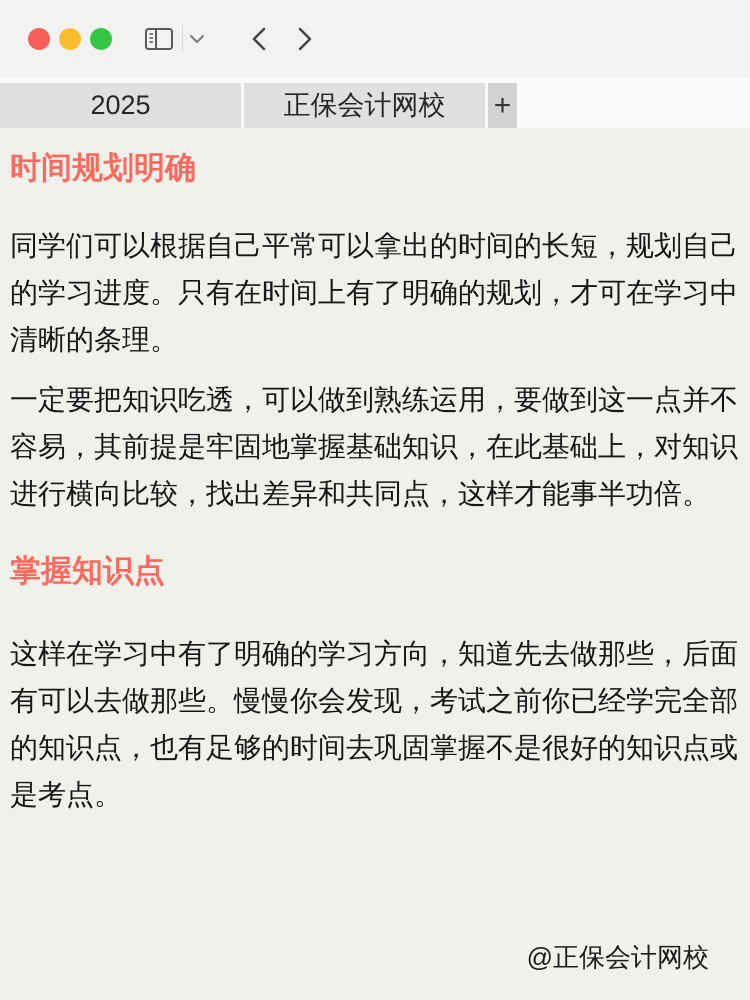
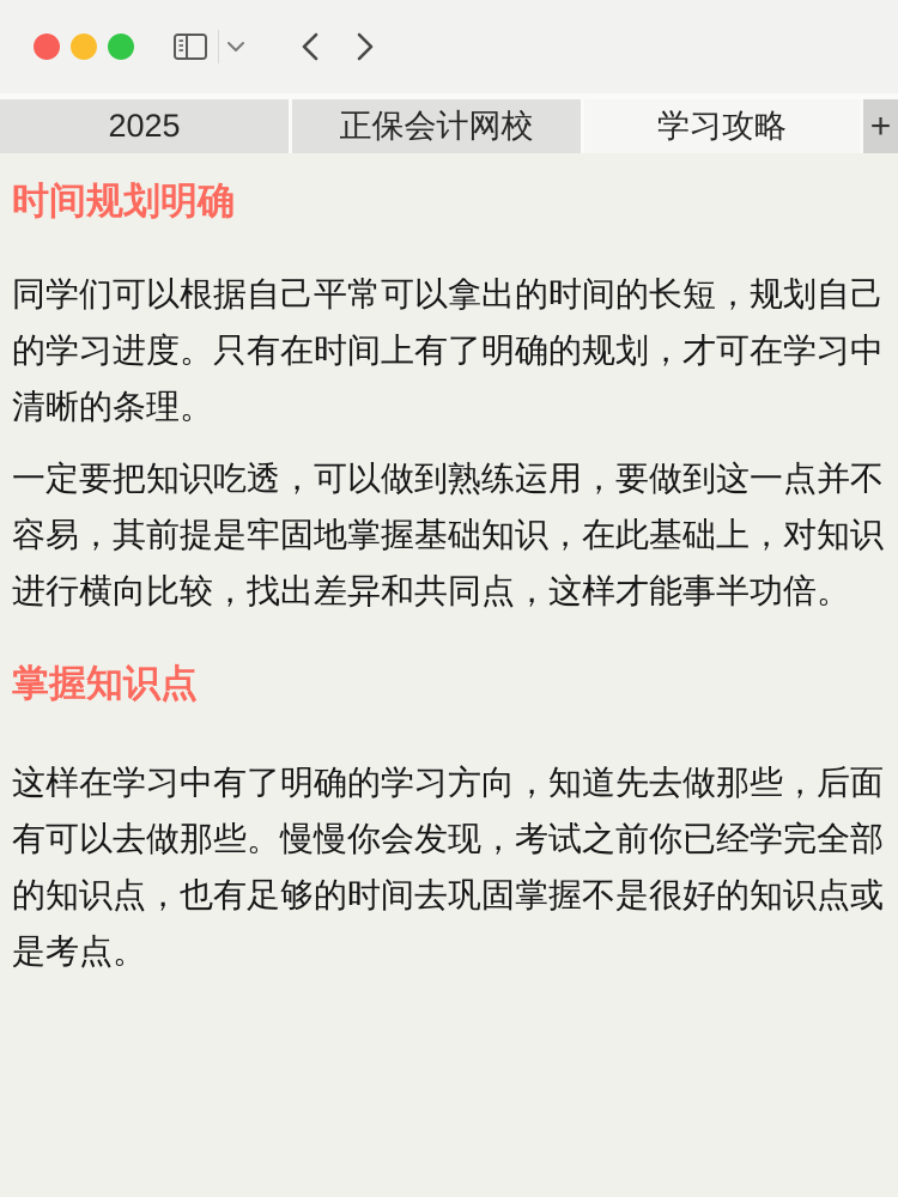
  2025
  正保会计网校
+ 学习攻略
  +
  时间规划明确
  同学们可以根据自己平常可以拿出的时间的长短，规划自己的学习进度。只有在时间上有了明确的规划，才可在学习中清晰的条理。
  一定要把知识吃透，可以做到熟练运用，要做到这一点并不容易，其前提是牢固地掌握基础知识，在此基础上，对知识进行横向比较，找出差异和共同点，这样才能事半功倍。
  掌握知识点
  这样在学习中有了明确的学习方向，知道先去做那些，后面有可以去做那些。慢慢你会发现，考试之前你已经学完全部的知识点，也有足够的时间去巩固掌握不是很好的知识点或是考点。
- @正保会计网校
